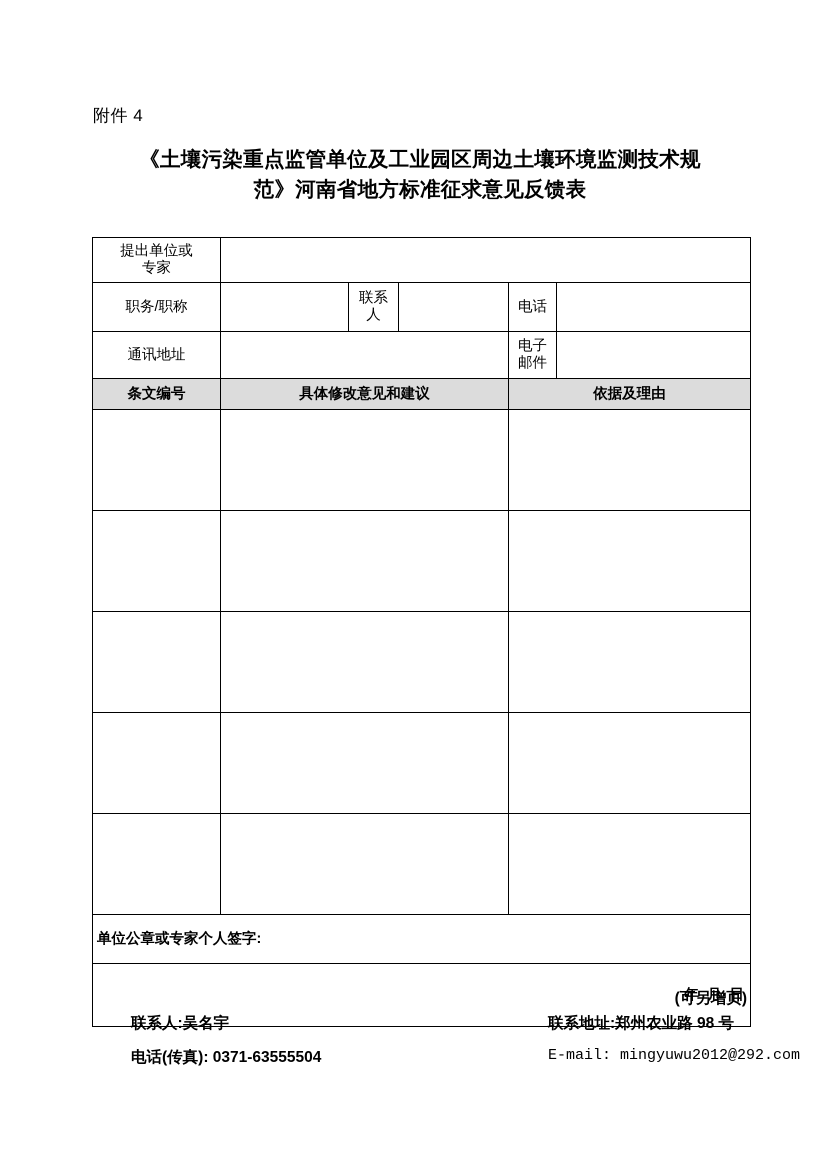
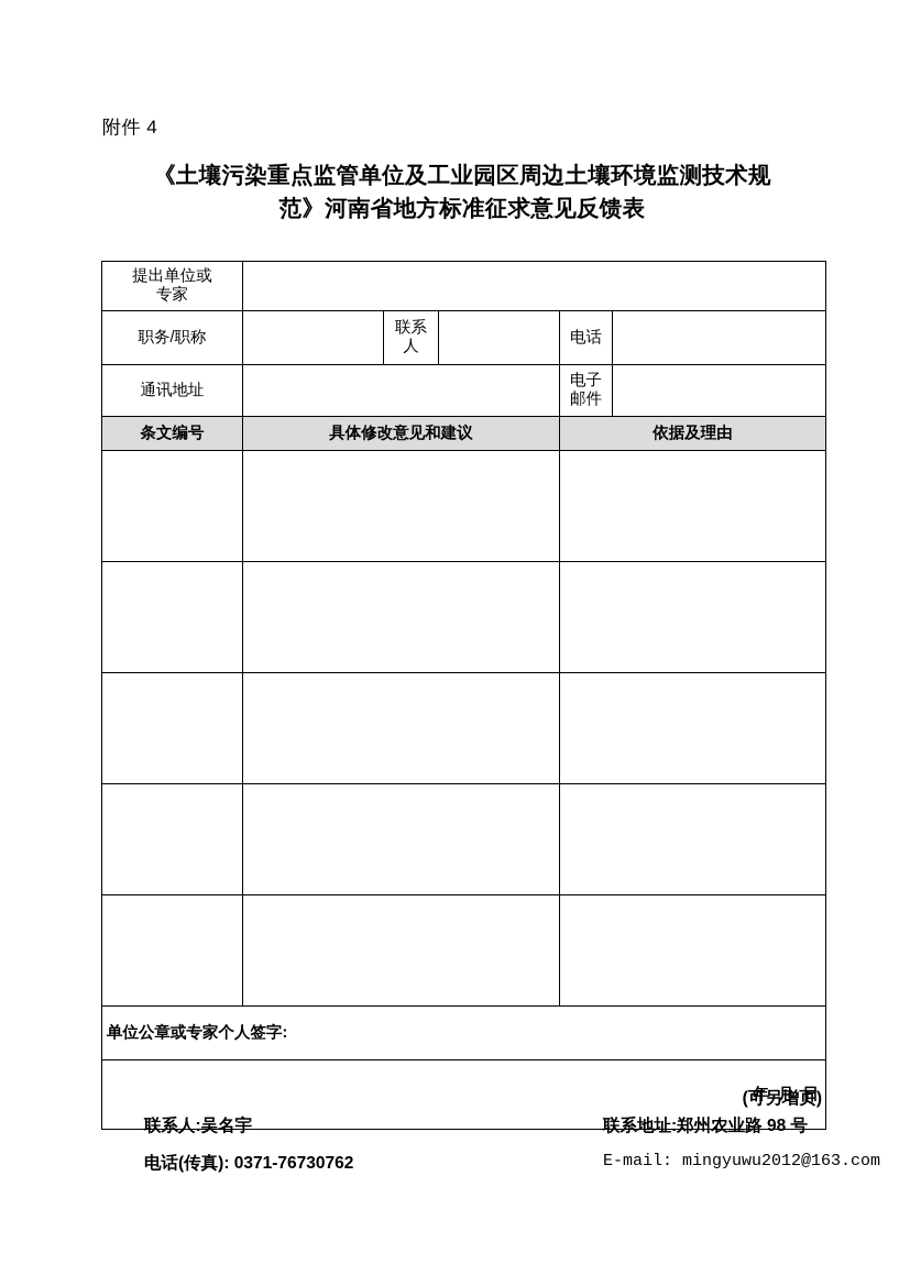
  附件 4
  《土壤污染重点监管单位及工业园区周边土壤环境监测技术规
  范》河南省地方标准征求意见反馈表
  提出单位或 专家
  职务/职称		联系 人		电话
  通讯地址		电子 邮件
  条文编号	具体修改意见和建议	依据及理由
  单位公章或专家个人签字:
  年 月 日
  (可另增页)
  联系人:吴名宇
  联系地址:郑州农业路 98 号
- 电话(传真): 0371-63555504
+ 电话(传真): 0371-76730762
- E-mail: mingyuwu2012@292.com
+ E-mail: mingyuwu2012@163.com
